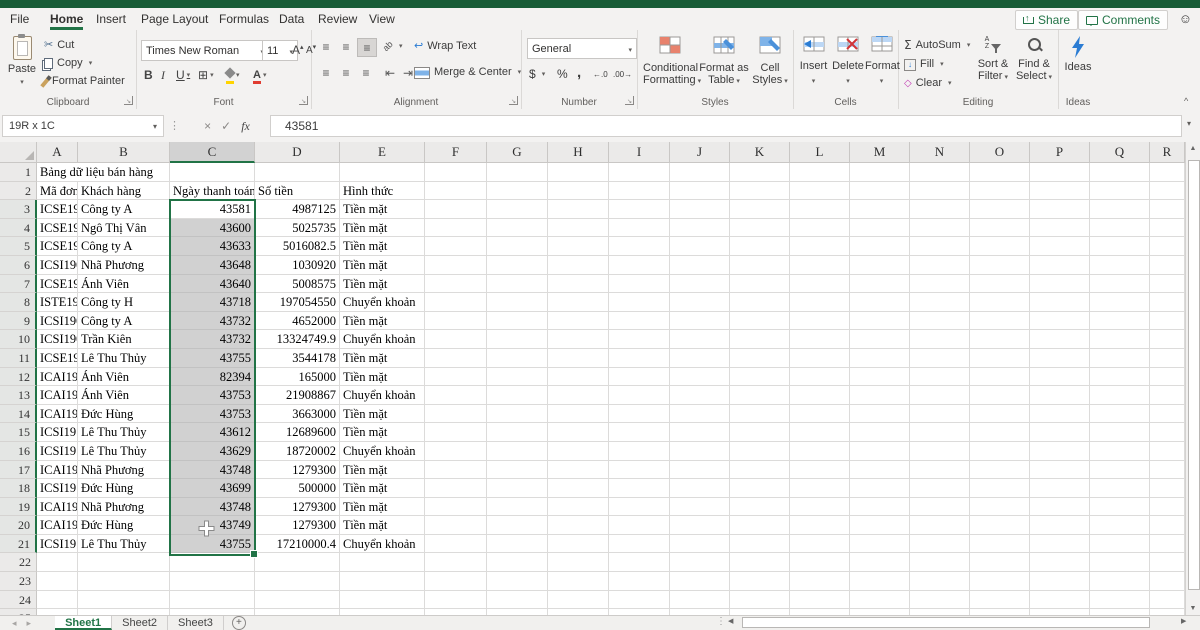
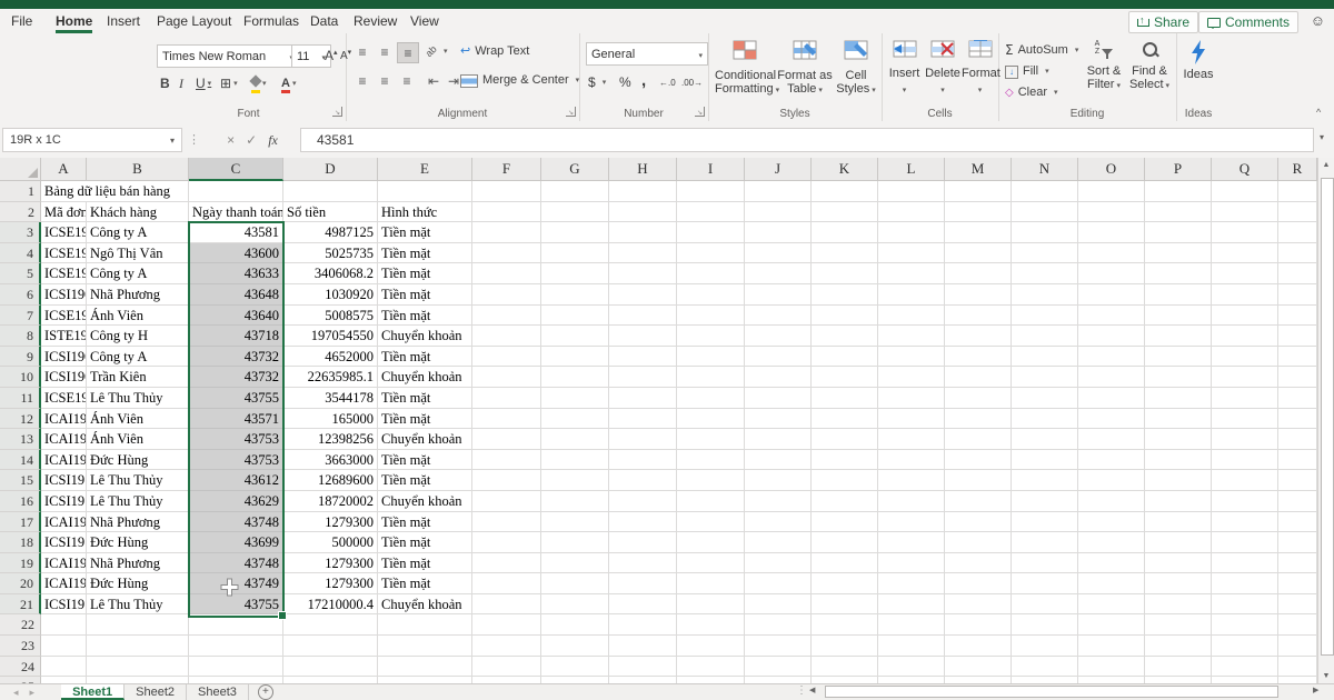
  File
  Home
  Insert
  Page Layout
  Formulas
  Data
  Review
  View
  Share
  Comments
  ☺
- Paste
- ✂
- Cut
- Copy
- Format Painter
- Clipboard
  Times New Roman
  11
  A
  A
  B
  I
  U
  ⊞
  A
  Font
  ≡
  ≡
  ≡
  ↩
  Wrap Text
  ≡
  ≡
  ≡
  ⇤
  ⇥
  Merge & Center
  Alignment
  General
  $
  %
  ,
  ←.0
  .00→
  Number
  Conditional
  Formatting
  Format as
  Table
  Cell
  Styles
  Styles
  Insert
  Delete
  Forma
  Cells
  Σ
  AutoSum
  ↓
  Fill
  ◇
  Clear
  Sort &
  Filter
  Find &
  Select
  Editing
  Ideas
  Ideas
  ^
  19R x 1C
  ▾
  ⋮
  ×
  ✓
  fx
  43581
  ▾
  A
  B
  C
  D
  E
  F
  G
  H
  I
  J
  K
  L
  M
  N
  O
  P
  Q
  R
  1
  Bảng dữ liệu bán hàng
  2
  Khách hàng
  Ngày thanh toán
  Số tiền
  Hình thức
  3
  Công ty A
  43581
  4987125
  Tiền mặt
  4
  Ngô Thị Vân
  43600
  5025735
  Tiền mặt
  5
  Công ty A
  43633
- 5016082.5
+ 3406068.2
  Tiền mặt
  6
  Nhã Phương
  43648
  1030920
  Tiền mặt
  7
  Ánh Viên
  43640
  5008575
  Tiền mặt
  8
  Công ty H
  43718
  197054550
  Chuyển khoản
  9
  Công ty A
  43732
  4652000
  Tiền mặt
  10
  Trần Kiên
  43732
- 13324749.9
+ 22635985.1
  Chuyển khoản
  11
  Lê Thu Thủy
  43755
  3544178
  Tiền mặt
  12
  Ánh Viên
- 82394
+ 43571
  165000
  Tiền mặt
  13
  Ánh Viên
  43753
- 21908867
+ 12398256
  Chuyển khoản
  14
  Đức Hùng
  43753
  3663000
  Tiền mặt
  15
  Lê Thu Thủy
  43612
  12689600
  Tiền mặt
  16
  Lê Thu Thủy
  43629
  18720002
  Chuyển khoản
  17
  Nhã Phương
  43748
  1279300
  Tiền mặt
  18
  Đức Hùng
  43699
  500000
  Tiền mặt
  19
  Nhã Phương
  43748
  1279300
  Tiền mặt
  20
  Đức Hùng
  43749
  1279300
  Tiền mặt
  21
  Lê Thu Thủy
  43755
  17210000.4
  Chuyển khoản
  22
  23
  24
  ◂▸
  Sheet1
  Sheet2
  Sheet3
  +
  ⋮
